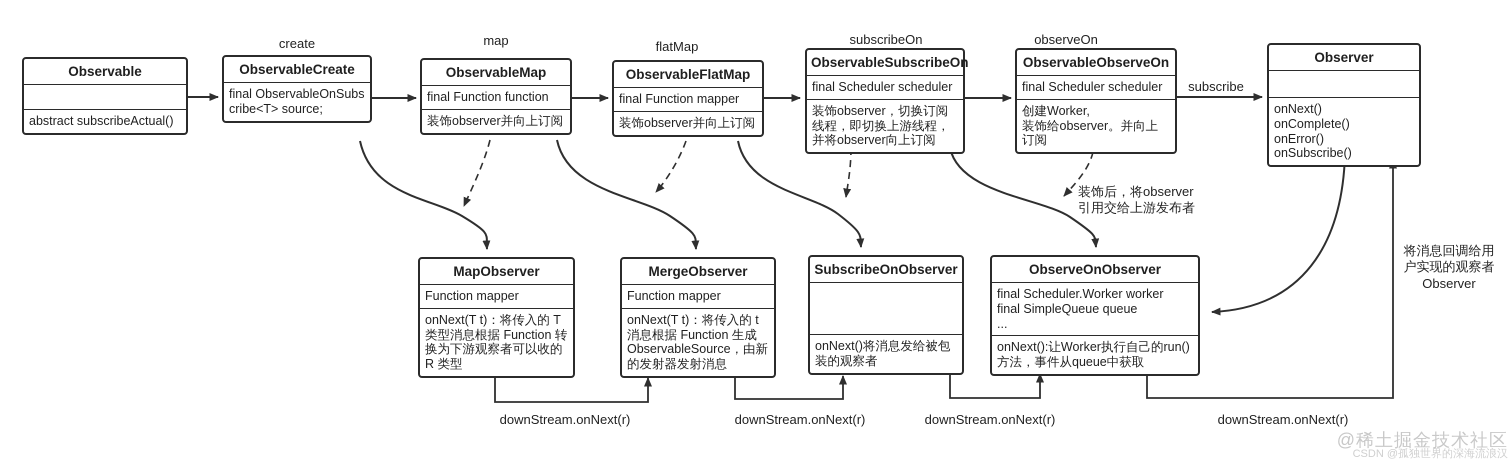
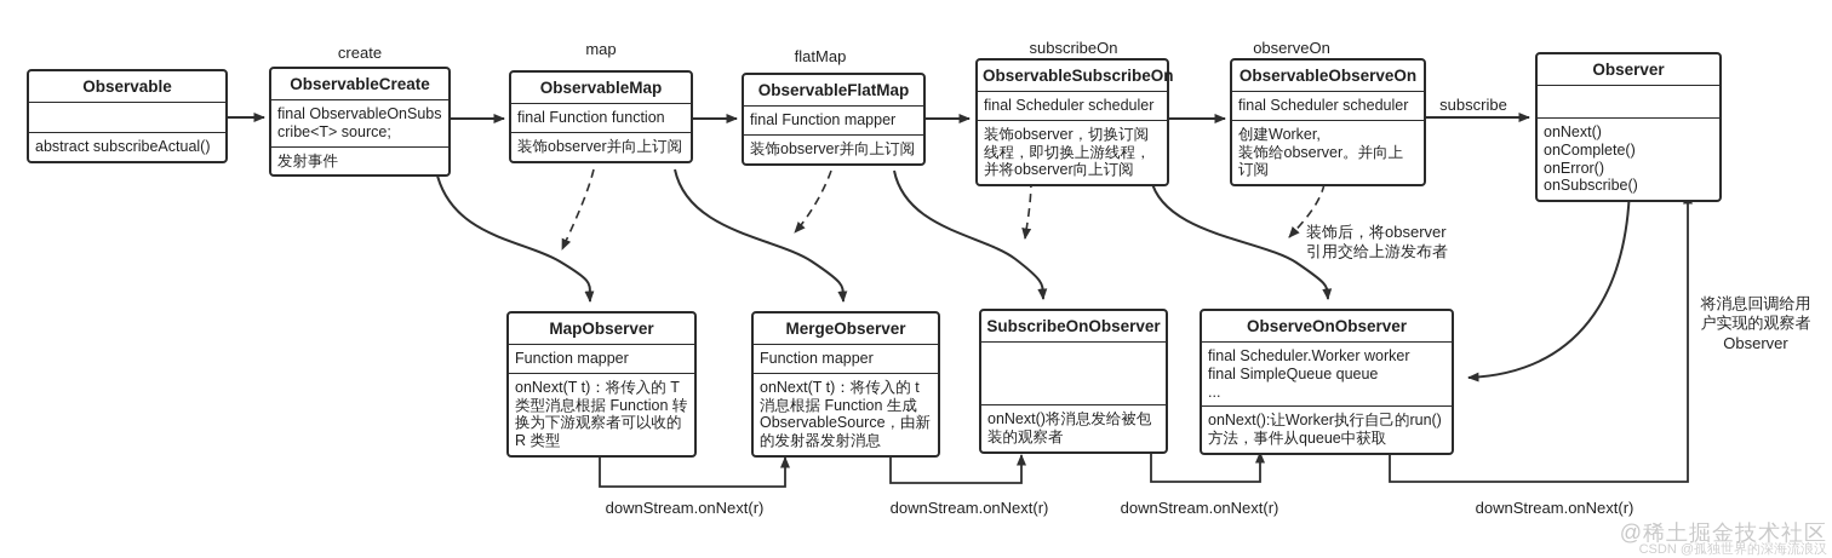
  Observable
  abstract subscribeActual()
  ObservableCreate
  final ObservableOnSubscribe<T> source;
+ 发射事件
  ObservableMap
  final Function function
  装饰observer并向上订阅
  ObservableFlatMap
  final Function mapper
  装饰observer并向上订阅
  ObservableSubscribeOn
  final Scheduler scheduler
  装饰observer，切换订阅线程，即切换上游线程，并将observer向上订阅
  ObservableObserveOn
  final Scheduler scheduler
  创建Worker,
  装饰给observer。并向上订阅
  Observer
  onNext()
  onComplete()
  onError()
  onSubscribe()
  MapObserver
  Function mapper
  onNext(T t)：将传入的 T 类型消息根据 Function 转换为下游观察者可以收的 R 类型
  MergeObserver
  Function mapper
  onNext(T t)：将传入的 t 消息根据 Function 生成 ObservableSource，由新的发射器发射消息
  SubscribeOnObserver
  onNext()将消息发给被包装的观察者
  ObserveOnObserver
  final Scheduler.Worker worker
  final SimpleQueue queue
  ...
  onNext():让Worker执行自己的run()方法，事件从queue中获取
  create
  map
  flatMap
  subscribeOn
  observeOn
  subscribe
  装饰后，将observer
  引用交给上游发布者
  将消息回调给用
  户实现的观察者
  Observer
  downStream.onNext(r)
  downStream.onNext(r)
  downStream.onNext(r)
  downStream.onNext(r)
  @稀土掘金技术社区
  CSDN @孤独世界的深海流浪汉
